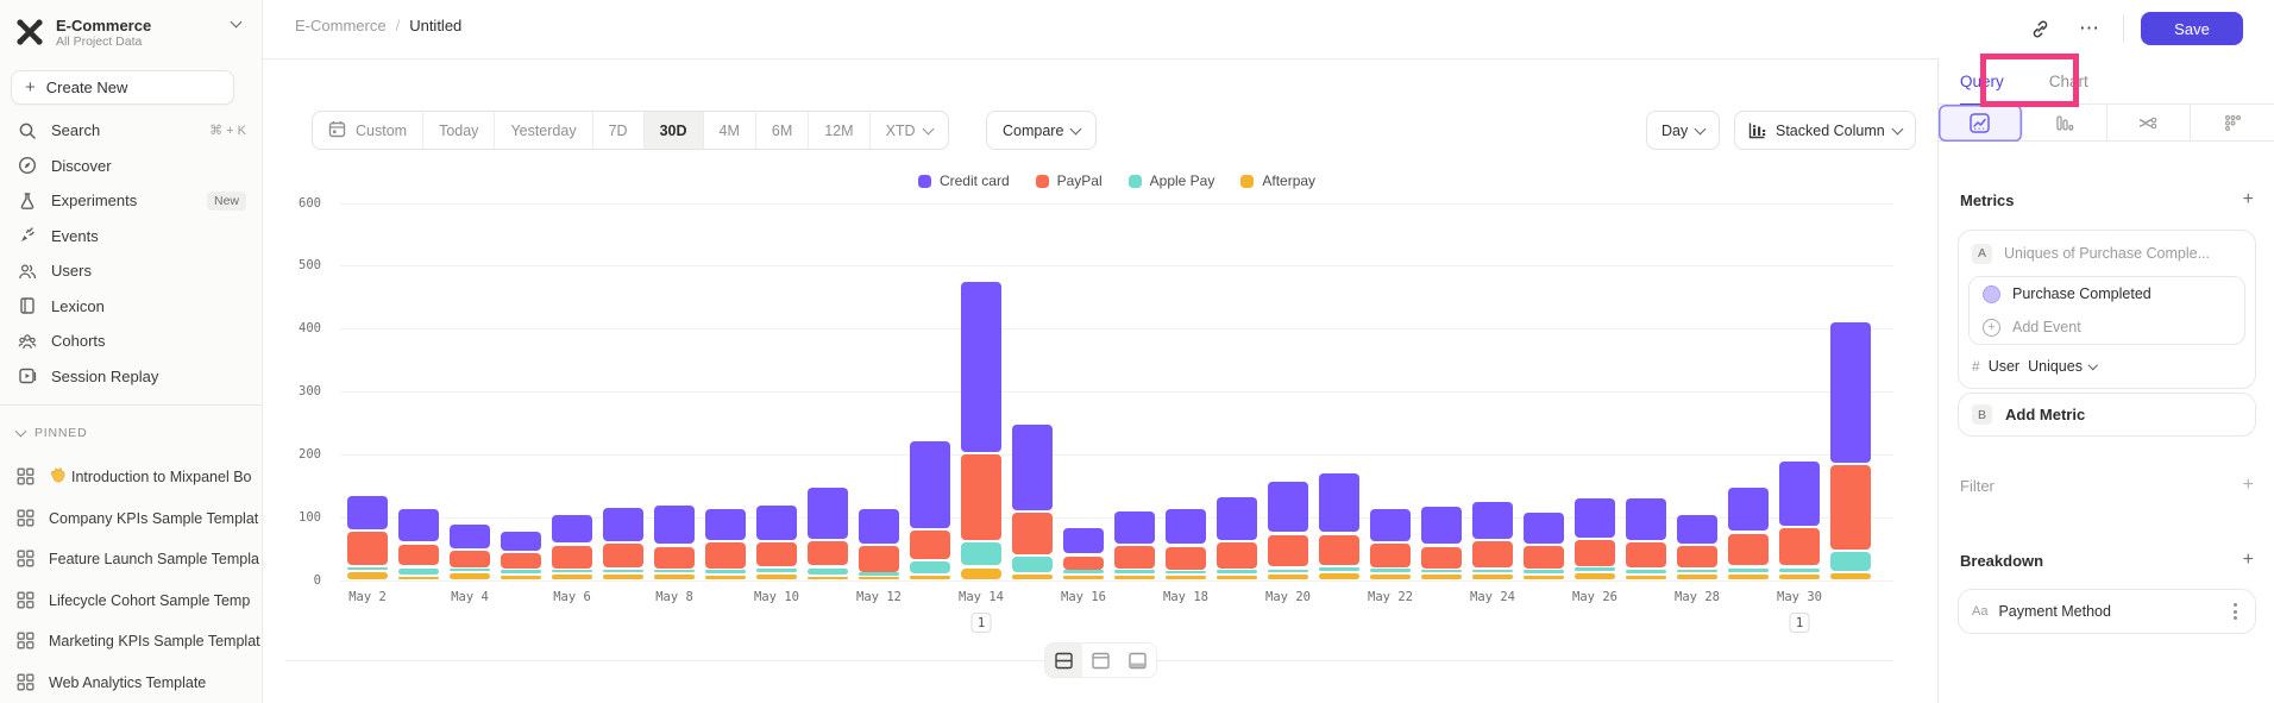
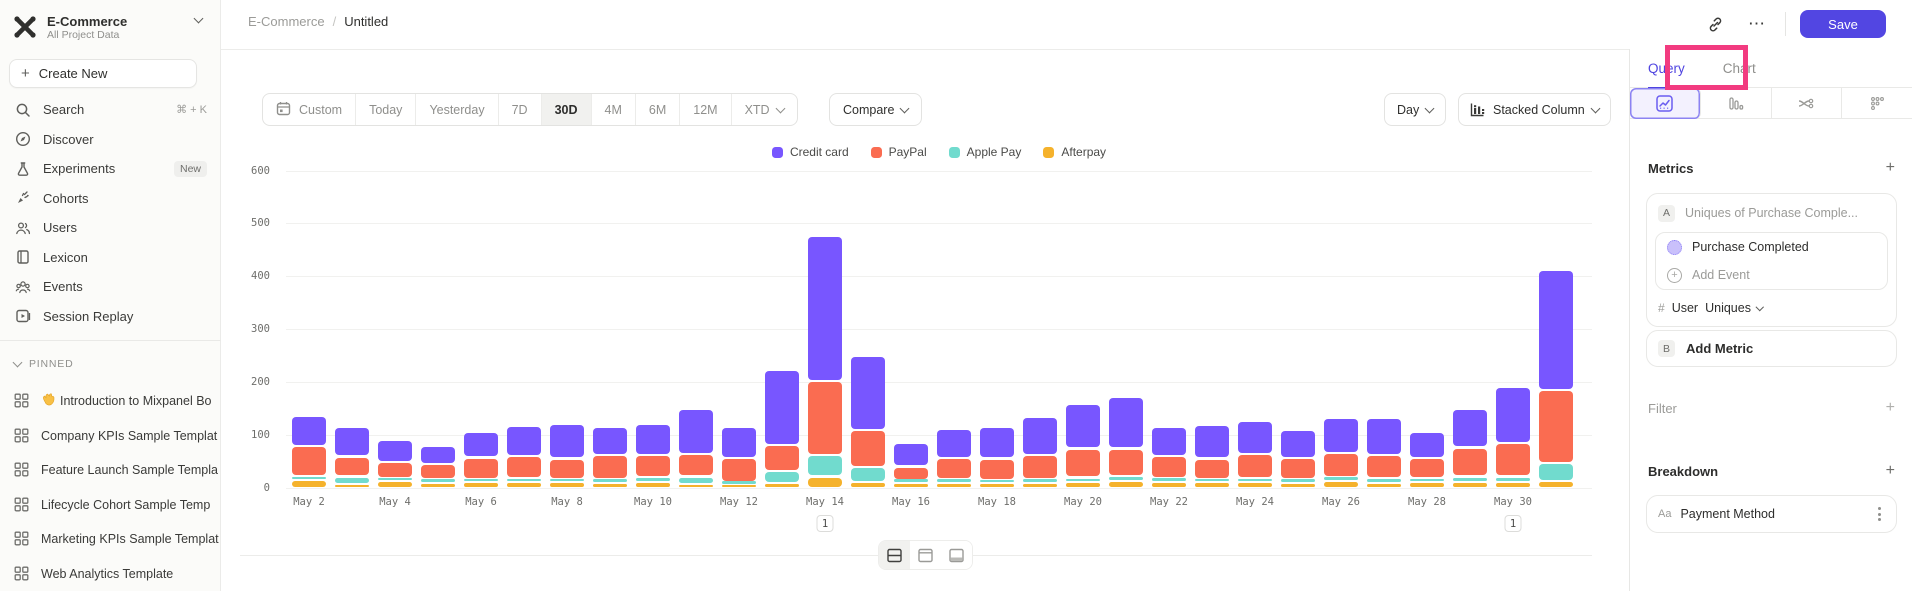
  E-Commerce
  All Project Data
  +
  Create New
  Search
  ⌘ + K
  Discover
  Experiments
  New
- Events
+ Cohorts
  Users
  Lexicon
- Cohorts
+ Events
  Session Replay
  PINNED
  Introduction to Mixpanel Bo
  Company KPIs Sample Templat
  Feature Launch Sample Templa
  Lifecycle Cohort Sample Temp
  Marketing KPIs Sample Templat
  Web Analytics Template
  E-Commerce
  /
  Untitled
  ⋯
  Save
  Custom
  Today
  Yesterday
  7D
  30D
  4M
  6M
  12M
  XTD
  Compare
  Day
  Stacked Column
  Credit card
  PayPal
  Apple Pay
  Afterpay
  0
  100
  200
  300
  400
  500
  600
  May 2
  May 4
  May 6
  May 8
  May 10
  May 12
  May 14
  May 16
  May 18
  May 20
  May 22
  May 24
  May 26
  May 28
  May 30
  1
  1
  Query
  Chart
  Metrics
  +
  A
  Uniques of Purchase Comple...
  Purchase Completed
  +
  Add Event
  #
  User
  Uniques
  B
  Add Metric
  Filter
  +
  Breakdown
  +
  Aa
  Payment Method
